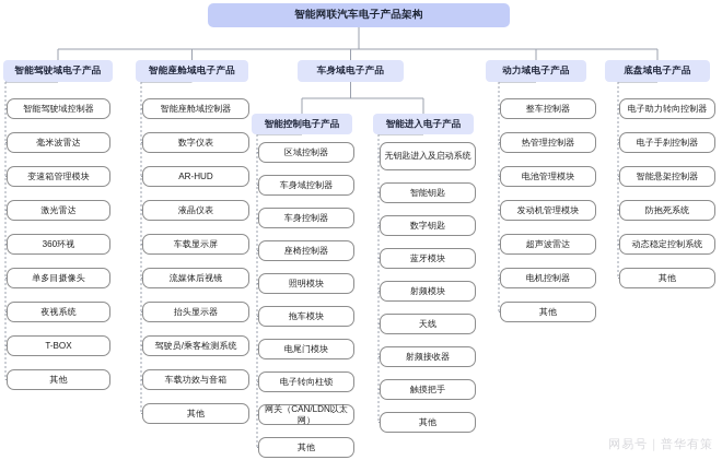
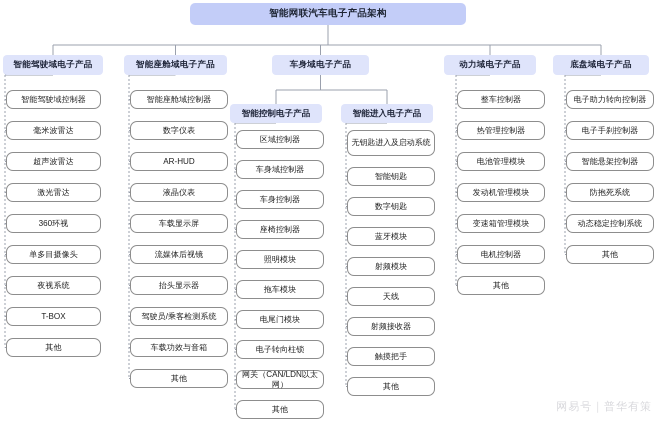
  智能网联汽车电子产品架构
  智能驾驶域电子产品
  智能座舱域电子产品
  车身域电子产品
  动力域电子产品
  底盘域电子产品
  智能控制电子产品
  智能进入电子产品
  智能驾驶域控制器
  毫米波雷达
- 变速箱管理模块
+ 超声波雷达
  激光雷达
  360环视
  单多目摄像头
  夜视系统
  T-BOX
  其他
  智能座舱域控制器
  数字仪表
  AR-HUD
  液晶仪表
  车载显示屏
  流媒体后视镜
  抬头显示器
  驾驶员/乘客检测系统
  车载功效与音箱
  其他
  区域控制器
  车身域控制器
  车身控制器
  座椅控制器
  照明模块
  拖车模块
  电尾门模块
  电子转向柱锁
  网关（CAN/LDN以太网）
  其他
  无钥匙进入及启动系统
  智能钥匙
  数字钥匙
  蓝牙模块
  射频模块
  天线
  射频接收器
  触摸把手
  其他
  整车控制器
  热管理控制器
  电池管理模块
  发动机管理模块
- 超声波雷达
+ 变速箱管理模块
  电机控制器
  其他
  电子助力转向控制器
  电子手刹控制器
  智能悬架控制器
  防抱死系统
  动态稳定控制系统
  其他
  网易号｜普华有策
